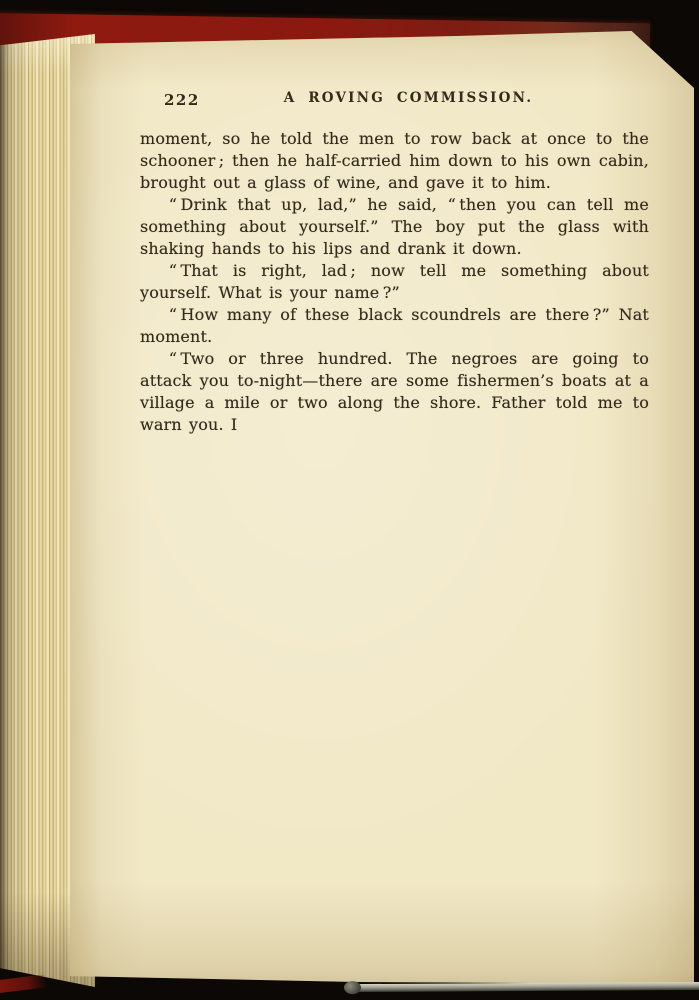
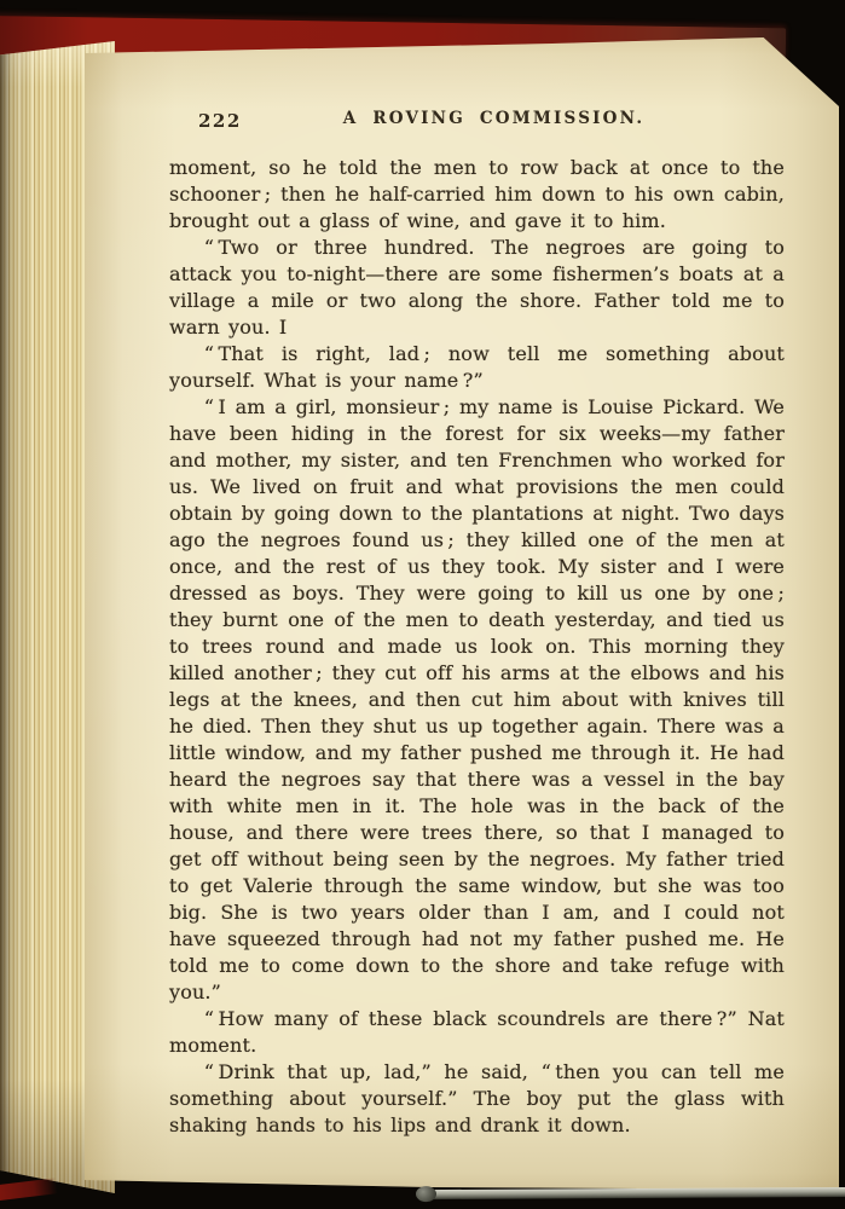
  222
  A ROVING COMMISSION.
  moment, so he told the men to row back at once to the schooner ; then he half-carried him down to his own cabin, brought out a glass of wine, and gave it to him.
- “ Drink that up, lad,” he said, “ then you can tell me something about yourself.” The boy put the glass with shaking hands to his lips and drank it down.
+ “ Two or three hundred. The negroes are going to attack you to-night—there are some fishermen’s boats at a village a mile or two along the shore. Father told me to warn you. I
  “ That is right, lad ; now tell me something about yourself. What is your name ?”
+ “ I am a girl, monsieur ; my name is Louise Pickard. We have been hiding in the forest for six weeks—my father and mother, my sister, and ten Frenchmen who worked for us. We lived on fruit and what provisions the men could obtain by going down to the plantations at night. Two days ago the negroes found us ; they killed one of the men at once, and the rest of us they took. My sister and I were dressed as boys. They were going to kill us one by one ; they burnt one of the men to death yesterday, and tied us to trees round and made us look on. This morning they killed another ; they cut off his arms at the elbows and his legs at the knees, and then cut him about with knives till he died. Then they shut us up together again. There was a little window, and my father pushed me through it. He had heard the negroes say that there was a vessel in the bay with white men in it. The hole was in the back of the house, and there were trees there, so that I managed to get off without being seen by the negroes. My father tried to get Valerie through the same window, but she was too big. She is two years older than I am, and I could not have squeezed through had not my father pushed me. He told me to come down to the shore and take refuge with you.”
  “ How many of these black scoundrels are there ?” Nat moment.
- “ Two or three hundred. The negroes are going to attack you to-night—there are some fishermen’s boats at a village a mile or two along the shore. Father told me to warn you. I
+ “ Drink that up, lad,” he said, “ then you can tell me something about yourself.” The boy put the glass with shaking hands to his lips and drank it down.
